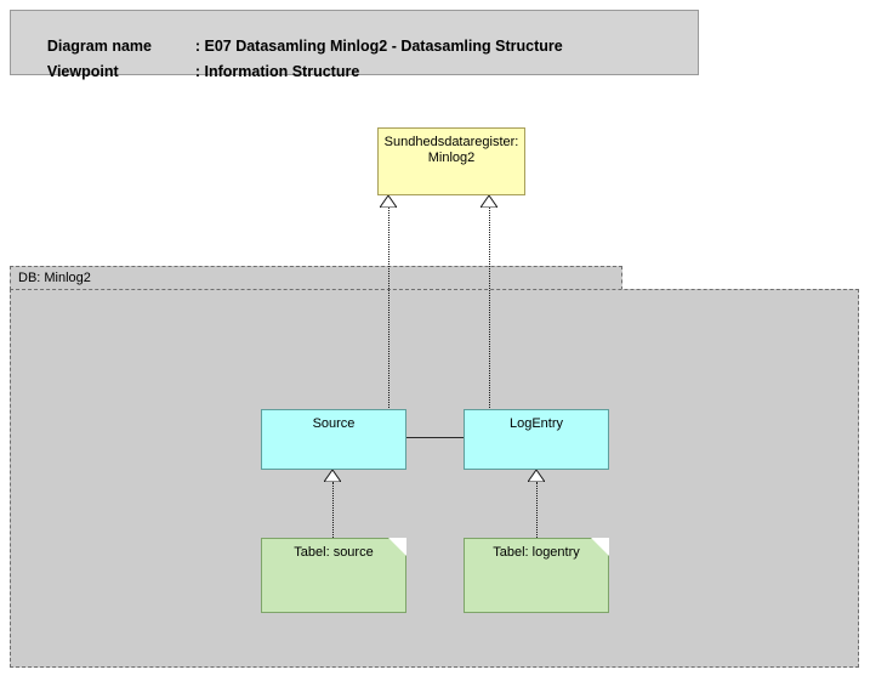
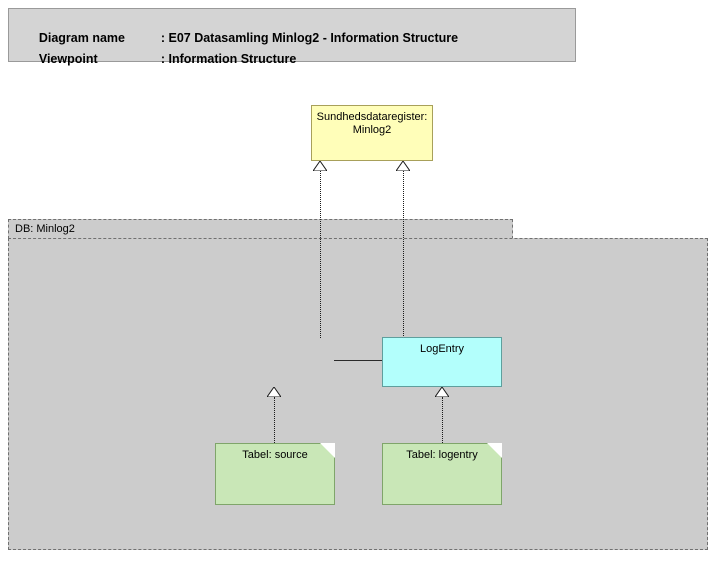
- Diagram name : E07 Datasamling Minlog2 - Datasamling Structure
+ Diagram name : E07 Datasamling Minlog2 - Information Structure
  Viewpoint : Information Structure
  DB: Minlog2
  Sundhedsdataregister: Minlog2
- Source
  LogEntry
  Tabel: source
  Tabel: logentry
